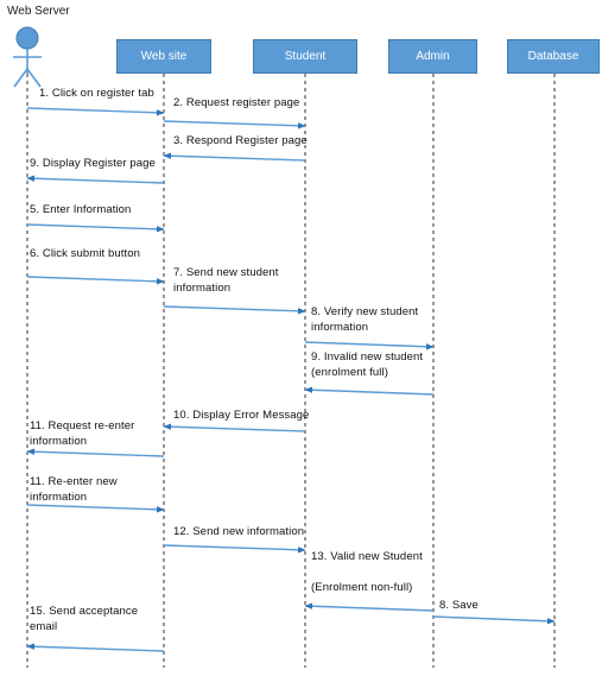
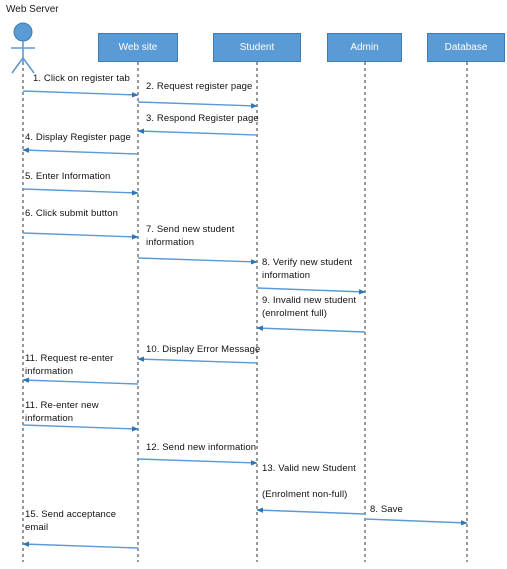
  Web Server
  Web site
  Student
  Admin
  Database
  1. Click on register tab
  2. Request register page
  3. Respond Register page
- 9. Display Register page
+ 4. Display Register page
  5. Enter Information
  6. Click submit button
  7. Send new student
  information
  8. Verify new student
  information
  9. Invalid new student
  (enrolment full)
  10. Display Error Message
  11. Request re-enter
  information
  11. Re-enter new
  information
  12. Send new information
  13. Valid new Student
  (Enrolment non-full)
  8. Save
  15. Send acceptance
  email
